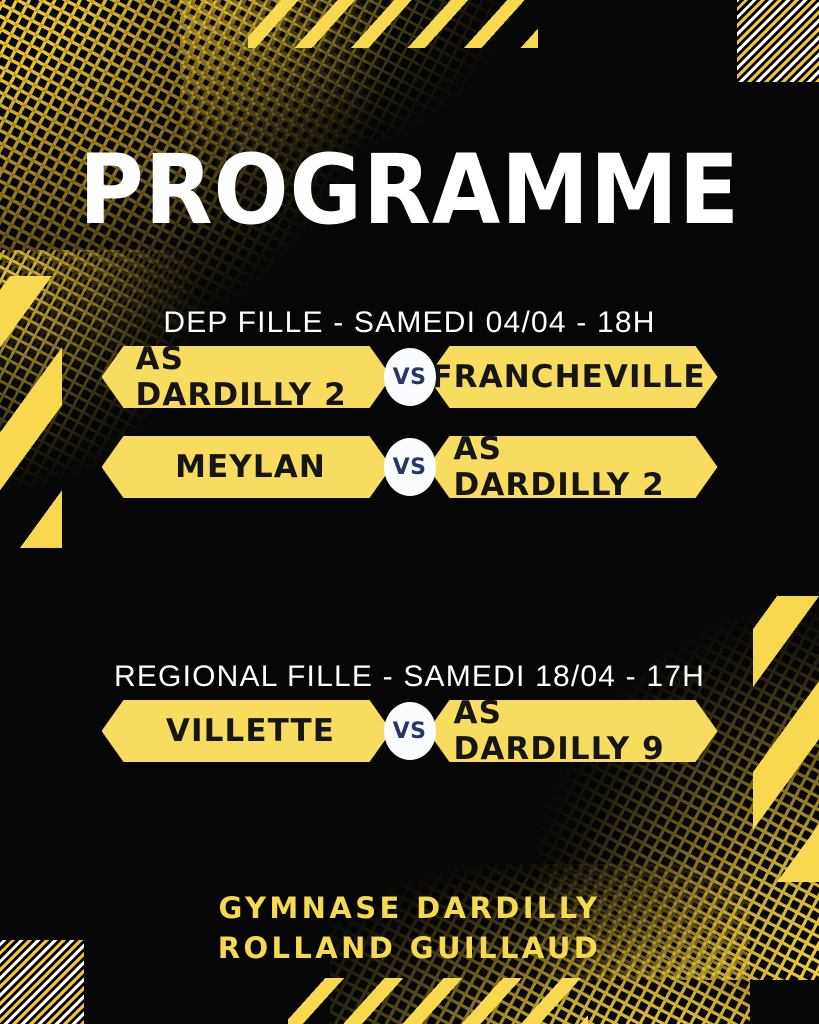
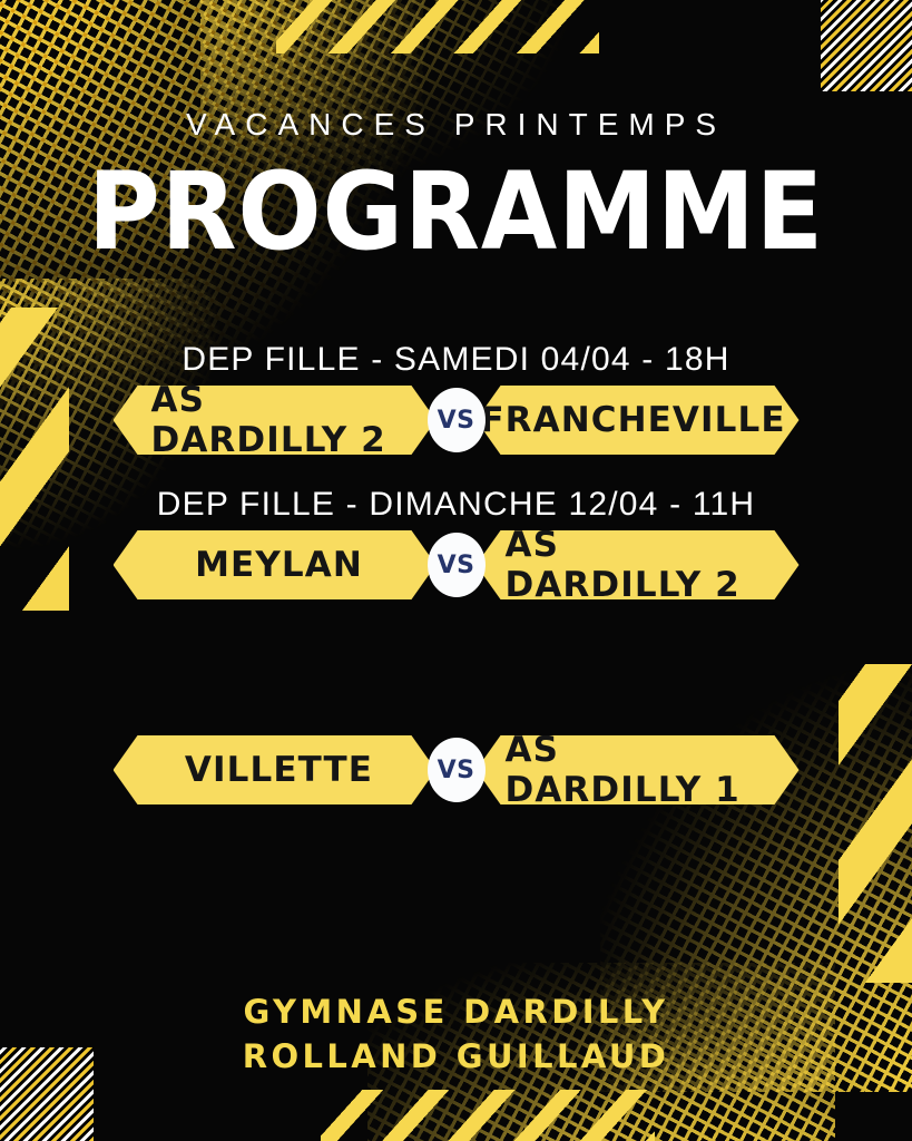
+ VACANCES PRINTEMPS
  PROGRAMME
  DEP FILLE - SAMEDI 04/04 - 18H
  AS DARDILLY 2
  VS
  FRANCHEVILLE
+ DEP FILLE - DIMANCHE 12/04 - 11H
  MEYLAN
  VS
  AS DARDILLY 2
- REGIONAL FILLE - SAMEDI 18/04 - 17H
  VILLETTE
  VS
- AS DARDILLY 9
+ AS DARDILLY 1
  GYMNASE DARDILLY
  ROLLAND GUILLAUD
